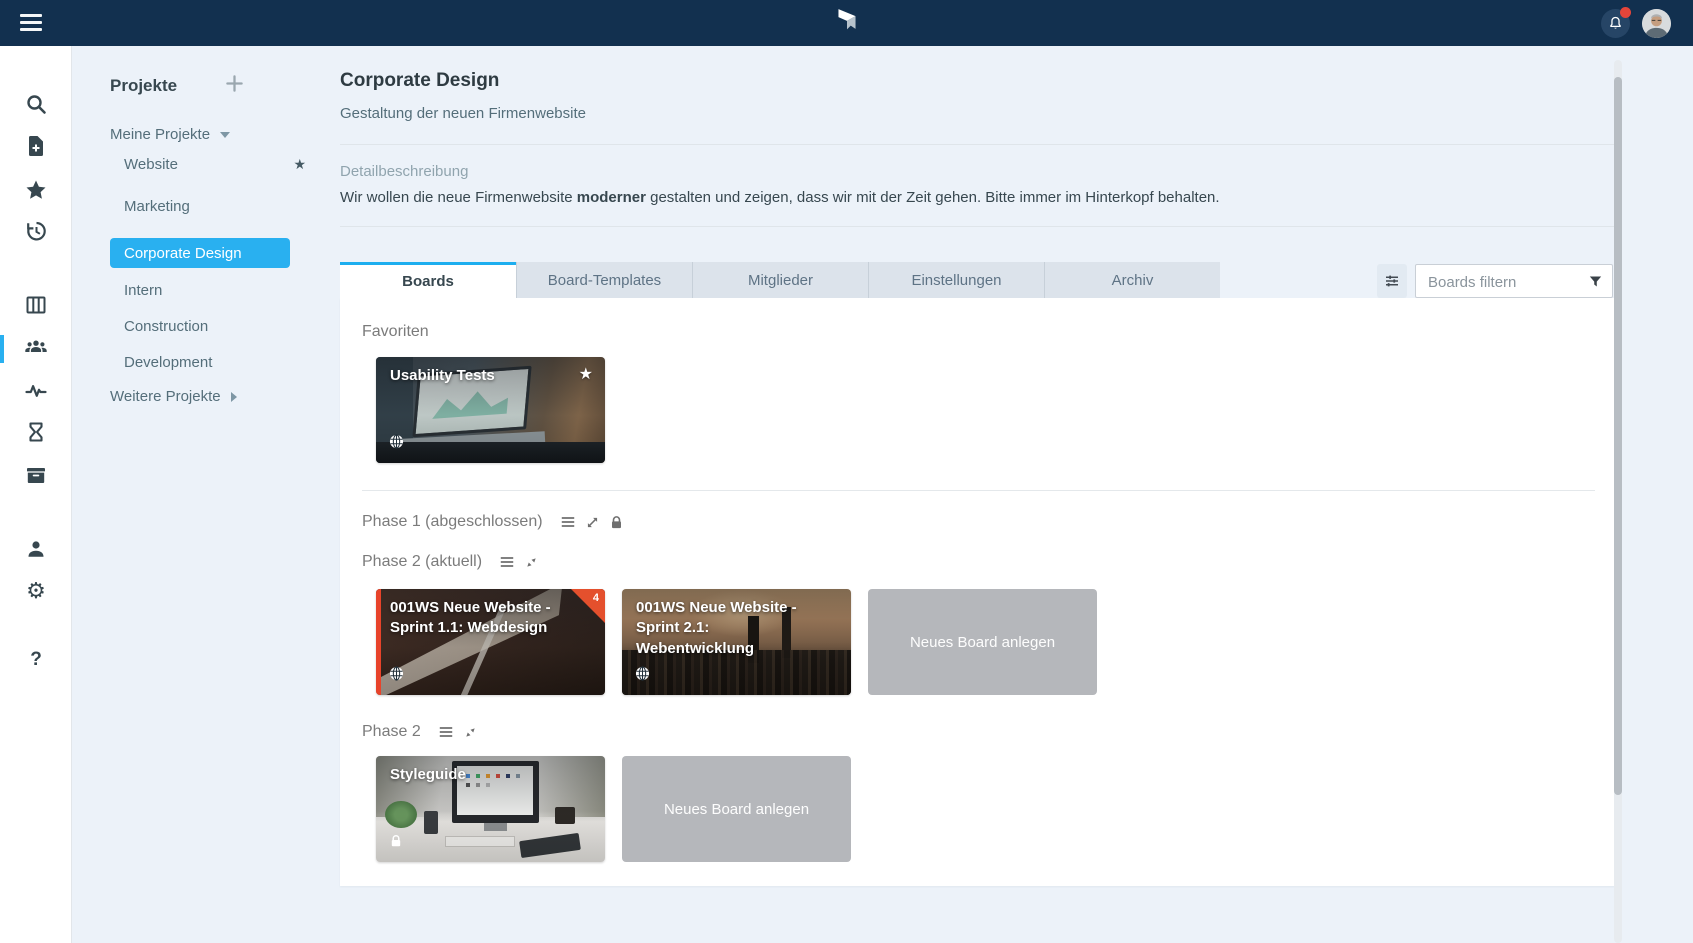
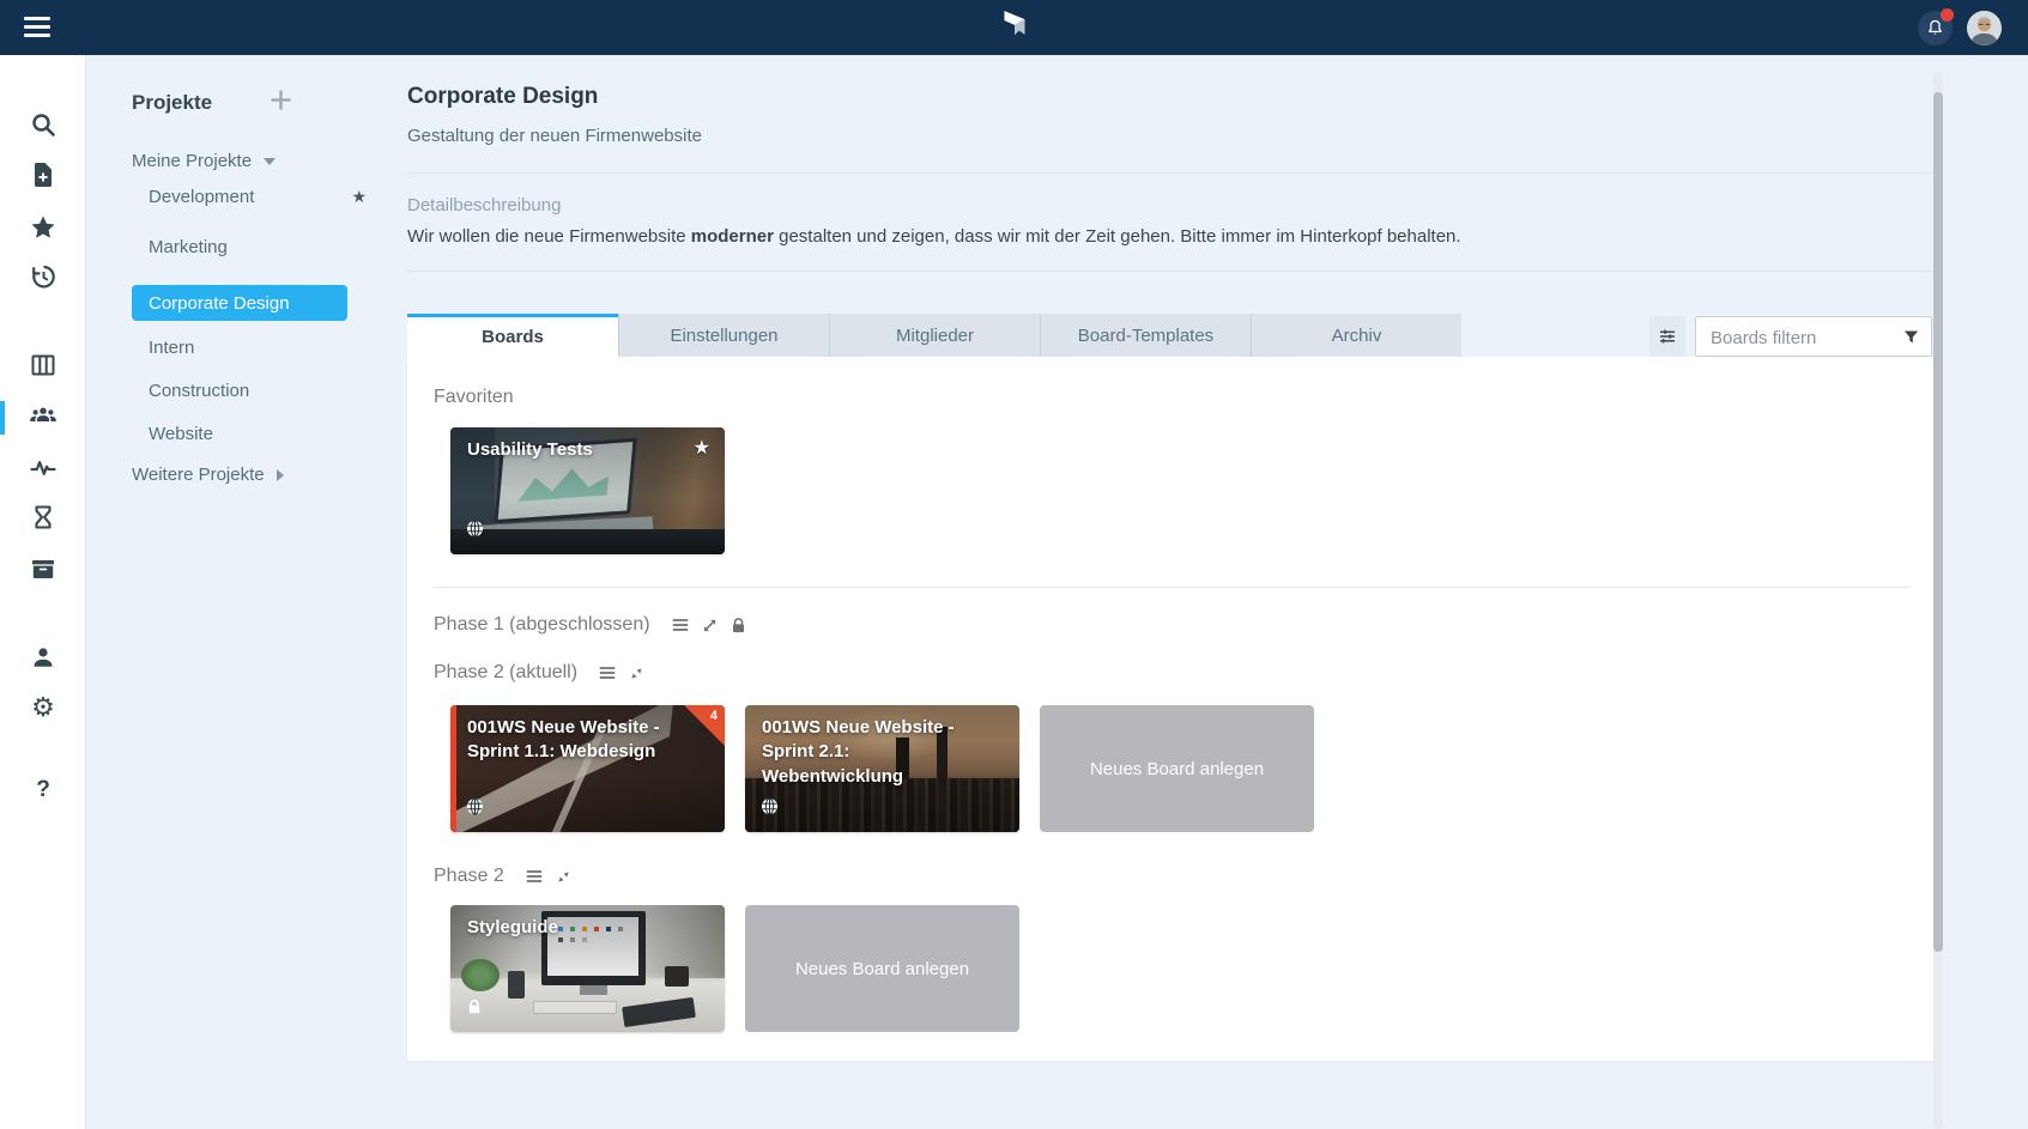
  ⚙
  ?
  Projekte
  Meine Projekte
- Website
+ Development
  ★
  Marketing
  Corporate Design
  Intern
  Construction
- Development
+ Website
  Weitere Projekte
  Corporate Design
  Gestaltung der neuen Firmenwebsite
  Detailbeschreibung
  Wir wollen die neue Firmenwebsite moderner gestalten und zeigen, dass wir mit der Zeit gehen. Bitte immer im Hinterkopf behalten.
  Boards
- Board-Templates
+ Einstellungen
  Mitglieder
- Einstellungen
+ Board-Templates
  Archiv
  Boards filtern
  Favoriten
  Usability Tests
  ★
  Phase 1 (abgeschlossen)
  Phase 2 (aktuell)
  4
  001WS Neue Website - Sprint 1.1: Webdesign
  001WS Neue Website - Sprint 2.1: Webentwicklung
  Neues Board anlegen
  Phase 2
  Styleguide
  Neues Board anlegen
